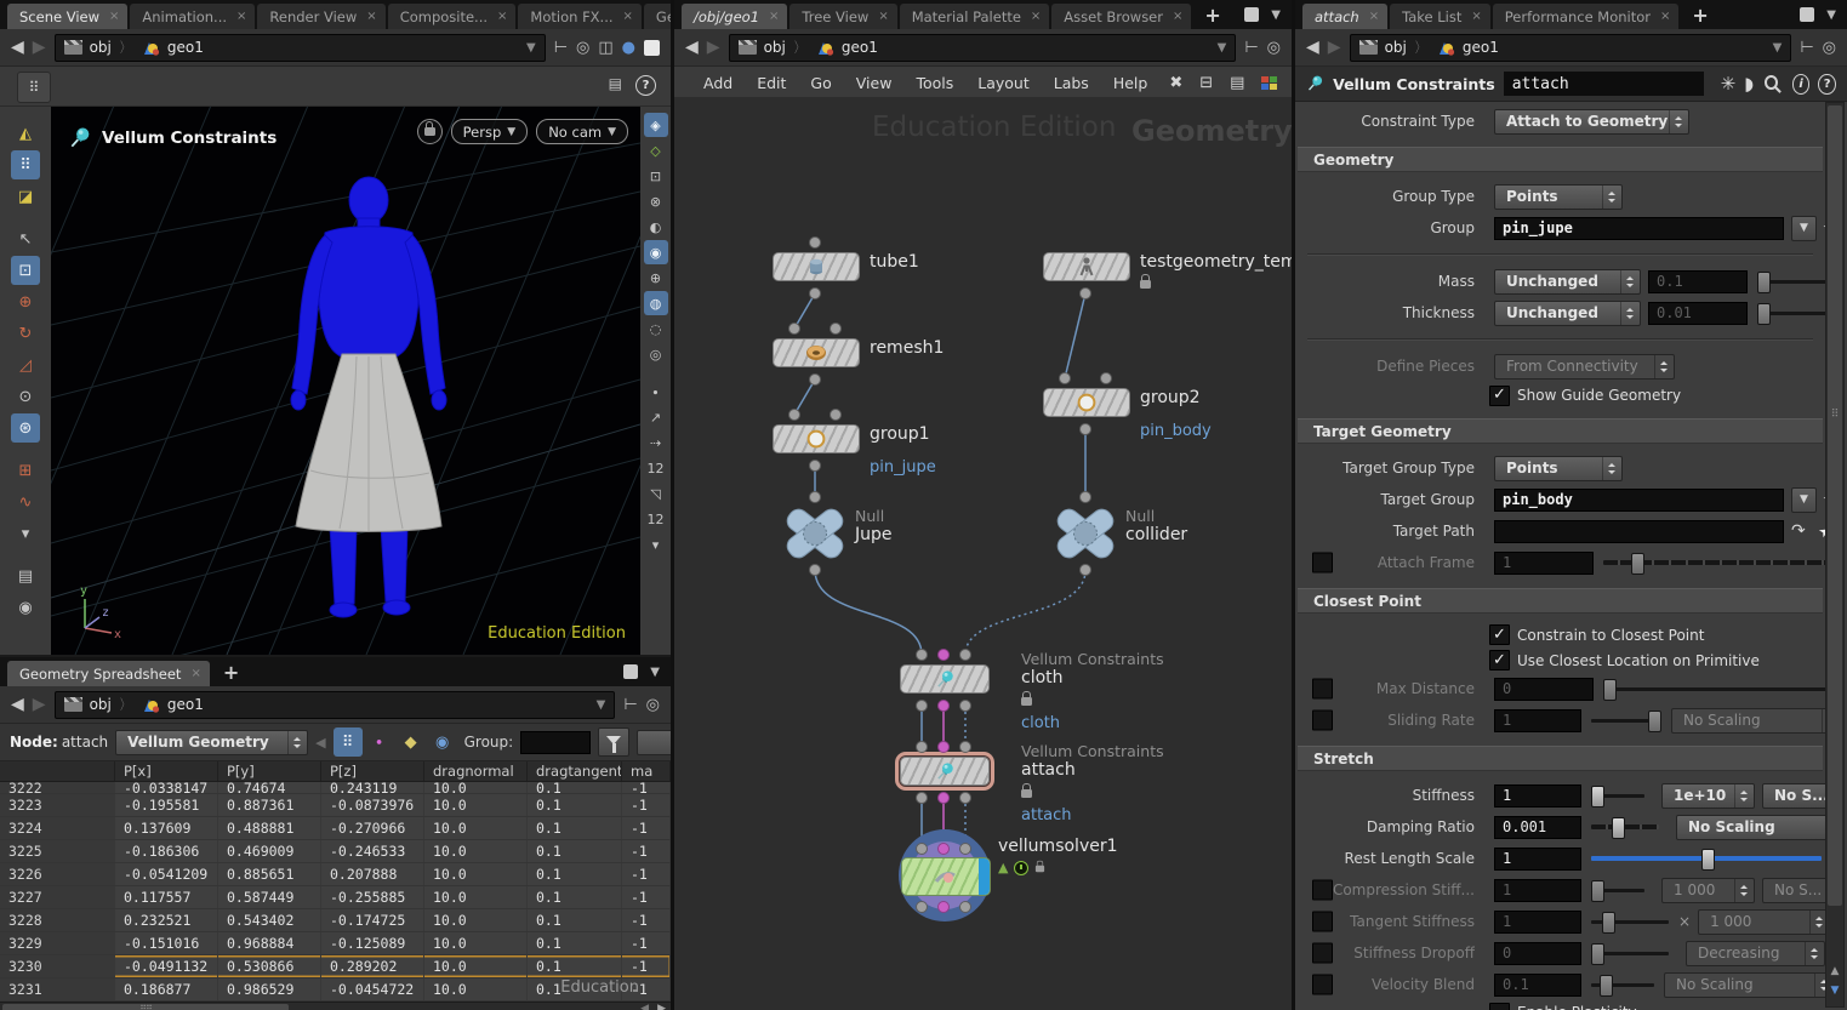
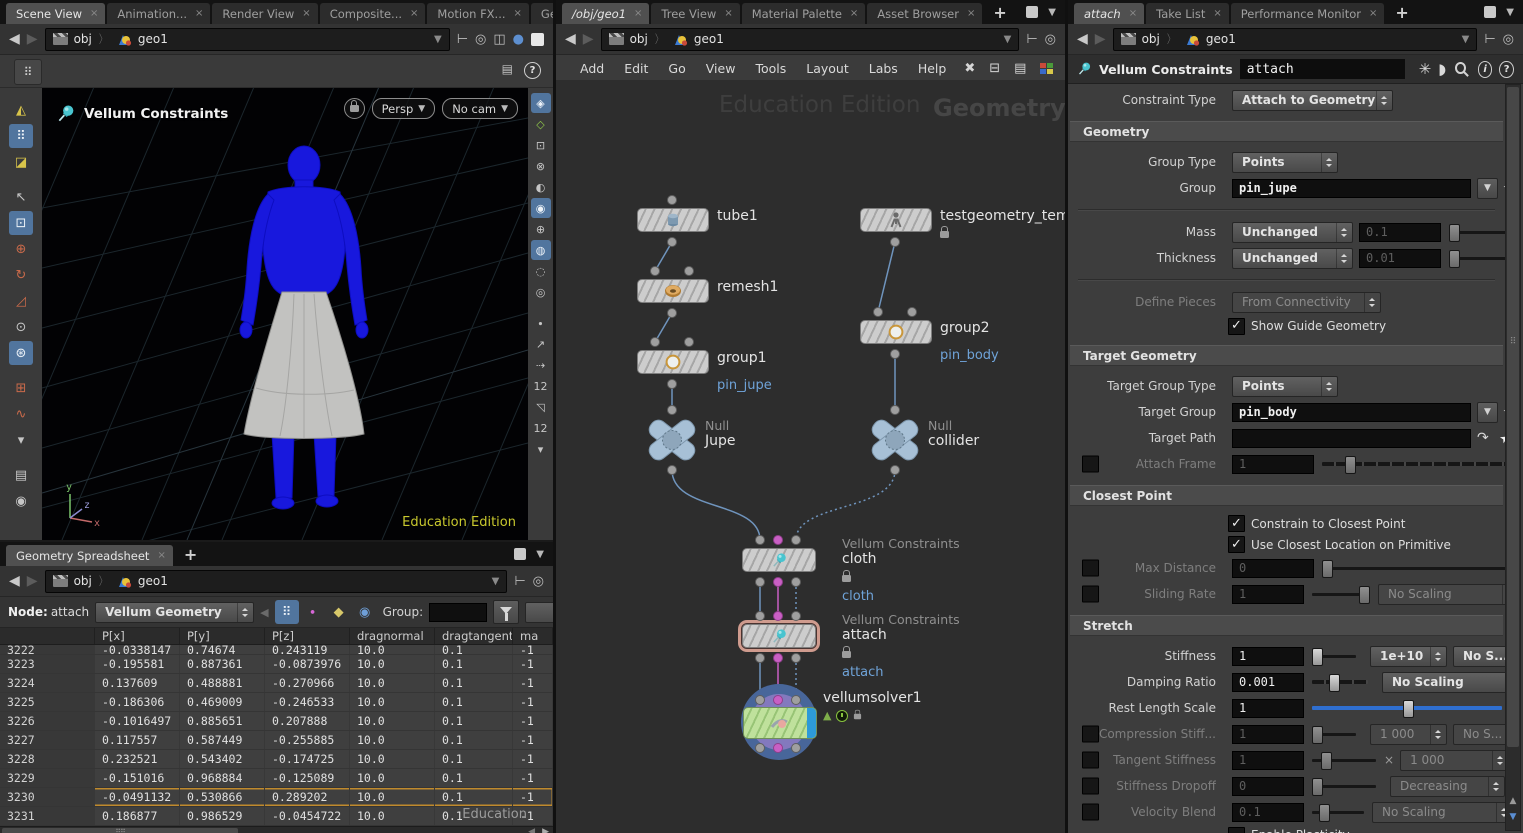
  Scene View
  ×
  Animation...
  ×
  Render View
  ×
  Composite...
  ×
  Motion FX...
  ×
  ◀
  ▶
  obj
  〉
  geo1
  ▼
  ⊢
  ◎
  ◫
  ●
  ⠿
  ▤
  ?
  ◭
  ⠿
  ◪
  ↖
  ⊡
  ⊕
  ↻
  ◿
  ⊙
  ⊛
  ⊞
  ∿
  ▾
  ▤
  ◉
  ◈
  ◇
  ⊡
  ⊗
  ◐
  ◉
  ⊕
  ◍
  ◌
  ◎
  ∙
  ↗
  ⇢
  12
  ◹
  12
  ▾
  y
  x
  z
  Vellum Constraints
  Persp
  ▼
  No cam
  ▼
  Education Edition
  Geometry Spreadsheet
  ×
  +
  ▼
  ◀
  ▶
  obj
  〉
  geo1
  ▼
  ⊢
  ◎
  Node:
  attach
  Vellum Geometry
  ◀
  ⠿
  ∙
  ◆
  ◉
  Group:
  P[x]
  P[y]
  P[z]
  dragnormal
  dragtangent
  ma
  3222
  -0.0338147
  0.74674
  0.243119
  10.0
  0.1
  -1
  3223
  -0.195581
  0.887361
  -0.0873976
  10.0
  0.1
  -1
  3224
  0.137609
  0.488881
  -0.270966
  10.0
  0.1
  -1
  3225
  -0.186306
  0.469009
  -0.246533
  10.0
  0.1
  -1
  3226
- -0.0541209
+ -0.1016497
  0.885651
  0.207888
  10.0
  0.1
  -1
  3227
  0.117557
  0.587449
  -0.255885
  10.0
  0.1
  -1
  3228
  0.232521
  0.543402
  -0.174725
  10.0
  0.1
  -1
  3229
  -0.151016
  0.968884
  -0.125089
  10.0
  0.1
  -1
  3230
  -0.0491132
  0.530866
  0.289202
  10.0
  0.1
  -1
  3231
  0.186877
  0.986529
  -0.0454722
  10.0
  0.1
  -1
  Education
  ◀
  ▶
  /obj/geo1
  ×
  Tree View
  ×
  Material Palette
  ×
  Asset Browser
  ×
  +
  ▼
  ◀
  ▶
  obj
  〉
  geo1
  ▼
  ⊢
  ◎
  Add
  Edit
  Go
  View
  Tools
  Layout
  Labs
  Help
  ✖
  ⊟
  ▤
  Geometry
  tube1
  remesh1
  group1
  pin_jupe
  testgeometry_tem
  group2
  pin_body
  Null
  Jupe
  Null
  collider
  Vellum Constraints
  cloth
  cloth
  Vellum Constraints
  attach
  attach
  vellumsolver1
  ▲
  attach
  ×
  Take List
  ×
  Performance Monitor
  ×
  +
  ▼
  ◀
  ▶
  obj
  〉
  geo1
  ▼
  ⊢
  ◎
  Vellum Constraints
  attach
  ✳
  ◗
  i
  ?
  Constraint Type
  Attach to Geometry
  Geometry
  Group Type
  Points
  Group
  pin_jupe
  ▼
  Mass
  Unchanged
  0.1
  Thickness
  Unchanged
  0.01
  Define Pieces
  From Connectivity
  ✓
  Show Guide Geometry
  Target Geometry
  Target Group Type
  Points
  Target Group
  pin_body
  ▼
  Target Path
  ↷
  Attach Frame
  1
  Closest Point
  ✓
  Constrain to Closest Point
  ✓
  Use Closest Location on Primitive
  Max Distance
  0
  Sliding Rate
  1
  No Scaling
  Stretch
  Stiffness
  1
  1e+10
  No S..
  Damping Ratio
  0.001
  No Scaling
  Rest Length Scale
  1
  Compression Stiff...
  1
  1 000
  No S...
  Tangent Stiffness
  1
  ×
  1 000
  Stiffness Dropoff
  0
  Decreasing
  Velocity Blend
  0.1
  No Scaling
  ⠿
  ▲
  ▼
